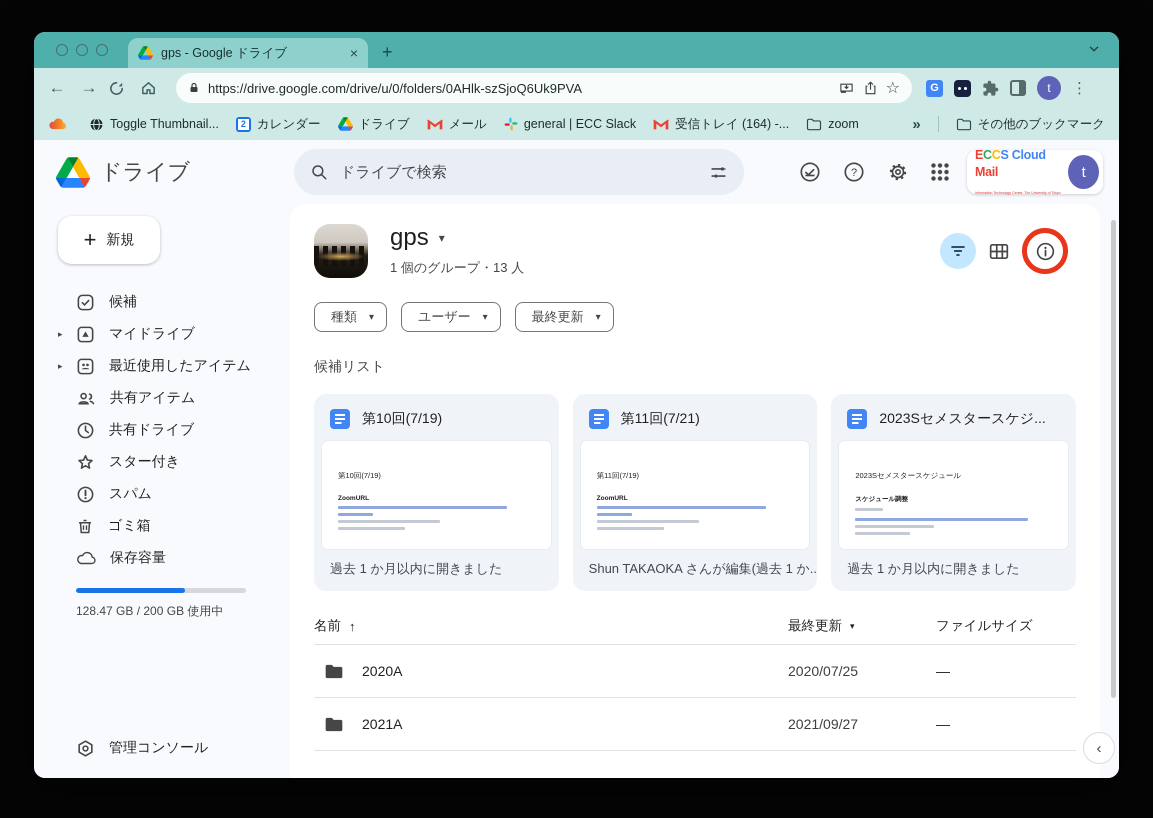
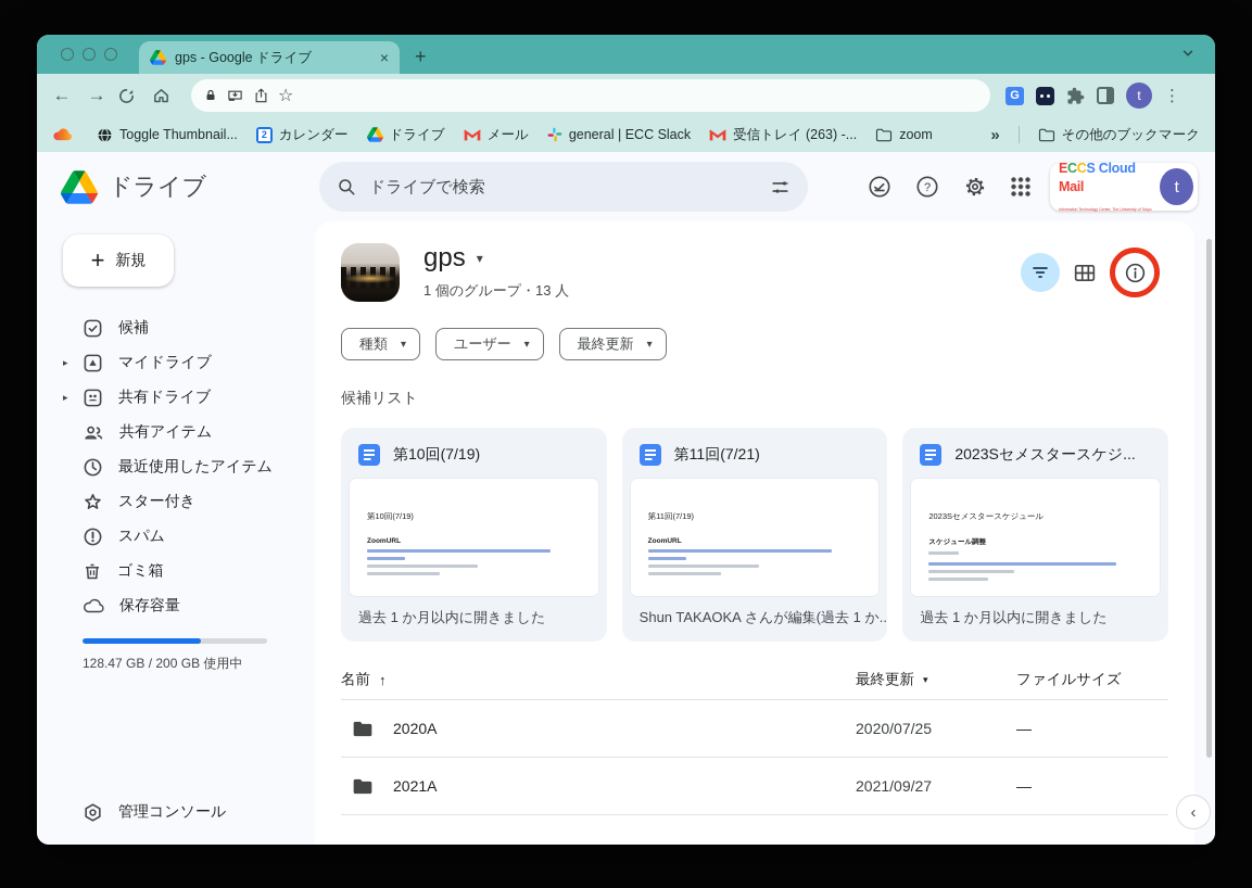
  gps - Google ドライブ
  ×
  +
  ←
  →
- https://drive.google.com/drive/u/0/folders/0AHlk-szSjoQ6Uk9PVA
  ☆
  G
  t
  ⋮
  Toggle Thumbnail...
  2
  カレンダー
  ドライブ
  メール
  general | ECC Slack
- 受信トレイ (164) -...
+ 受信トレイ (263) -...
  zoom
  »
  その他のブックマーク
  ドライブ
  ドライブで検索
  ?
  ECCS Cloud Mail
  t
  +
  新規
  候補
  ▸
  マイドライブ
  ▸
- 最近使用したアイテム
+ 共有ドライブ
  共有アイテム
- 共有ドライブ
+ 最近使用したアイテム
  スター付き
  スパム
  ゴミ箱
  保存容量
  128.47 GB / 200 GB 使用中
  管理コンソール
  gps
  ▾
  1 個のグループ・13 人
  種類
  ▾
  ユーザー
  ▾
  最終更新
  ▾
  候補リスト
  第10回(7/19)
  第10回(7/19)
  過去 1 か月以内に開きました
  第11回(7/21)
  第11回(7/19)
  Shun TAKAOKA さんが編集(過去 1 か..
  2023Sセメスタースケジ...
  2023Sセメスタースケジュール
  過去 1 か月以内に開きました
  名前
  ↑
  最終更新
  ▾
  ファイルサイズ
  2020A
  2020/07/25
  —
  2021A
  2021/09/27
  —
  ‹
